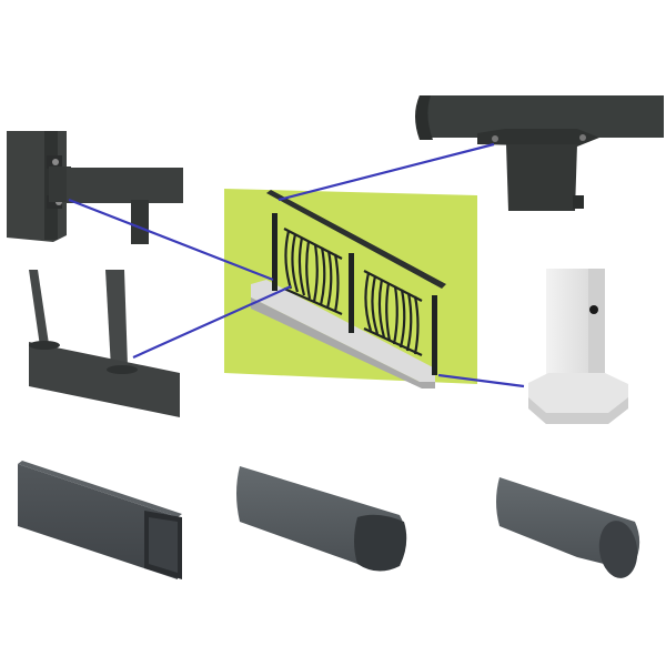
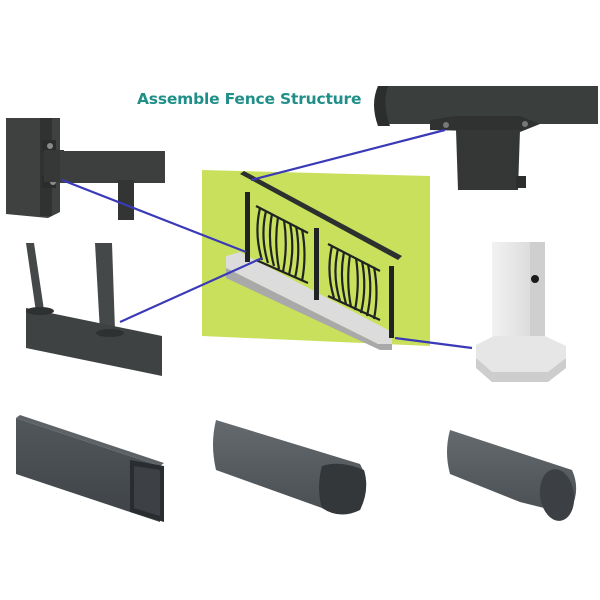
+ Assemble Fence Structure
